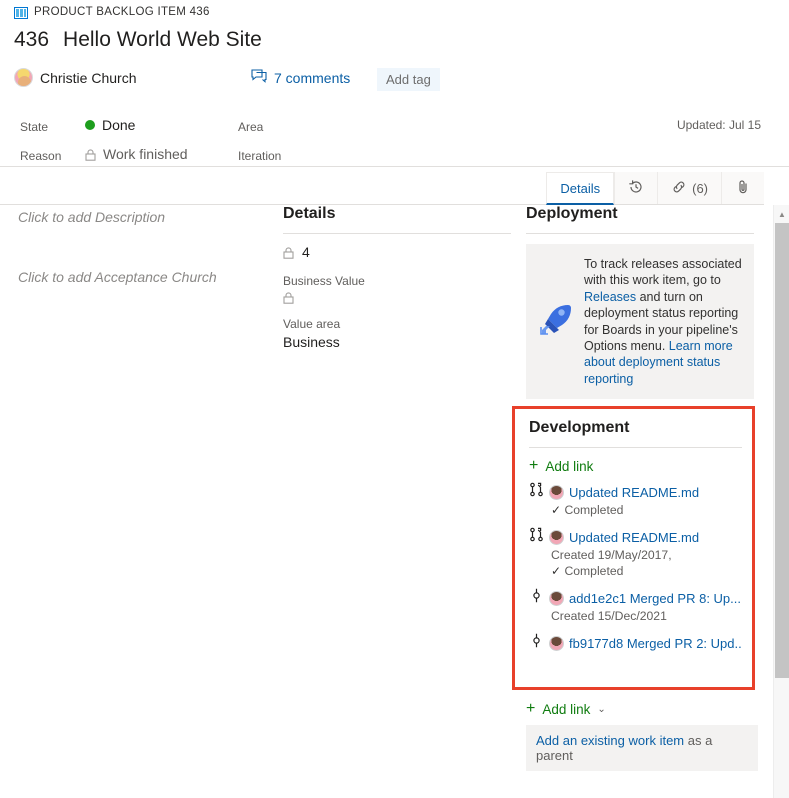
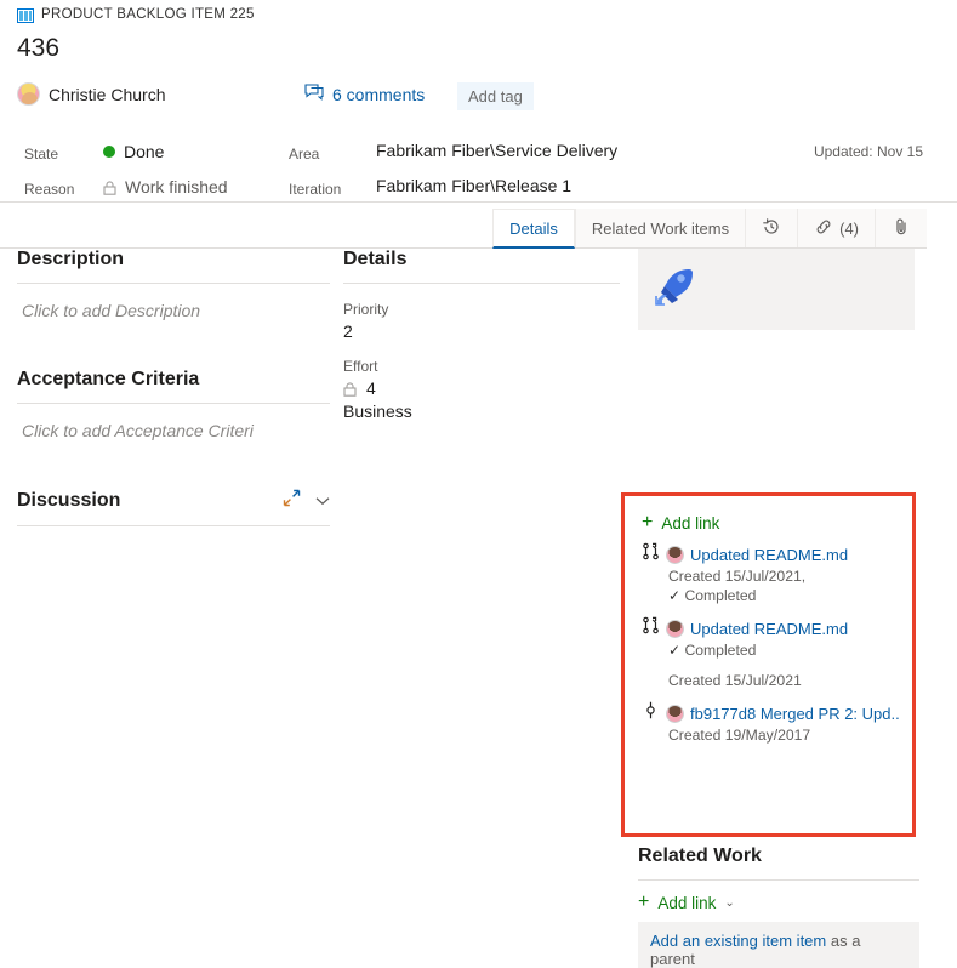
- PRODUCT BACKLOG ITEM 436
+ PRODUCT BACKLOG ITEM 225
  436
- Hello World Web Site
  Christie Church
- 7 comments
+ 6 comments
  Add tag
  State
  Done
  Reason
  Work finished
  Area
+ Fabrikam Fiber\Service Delivery
  Iteration
+ Fabrikam Fiber\Release 1
- Updated: Jul 15
+ Updated: Nov 15
  Details
+ Related Work items
- (6)
+ (4)
+ Description
  Click to add Description
+ Acceptance Criteria
- Click to add Acceptance Church
+ Click to add Acceptance Criteri
+ Discussion
  Details
+ Priority
+ 2
+ Effort
  4
- Business Value
- Value area
  Business
- Deployment
- To track releases associated with this work item, go to Releases and turn on deployment status reporting for Boards in your pipeline's Options menu. Learn more about deployment status reporting
- Development
  +
  Add link
  Updated README.md
+ Created 15/Jul/2021,
  ✓ Completed
  Updated README.md
- Created 19/May/2017,
  ✓ Completed
- add1e2c1 Merged PR 8: Up...
- Created 15/Dec/2021
+ Created 15/Jul/2021
  fb9177d8 Merged PR 2: Upd..
+ Created 19/May/2017
+ Related Work
  +
  Add link
  ⌄
- Add an existing work item as a parent
+ Add an existing item item as a parent
- ▲
